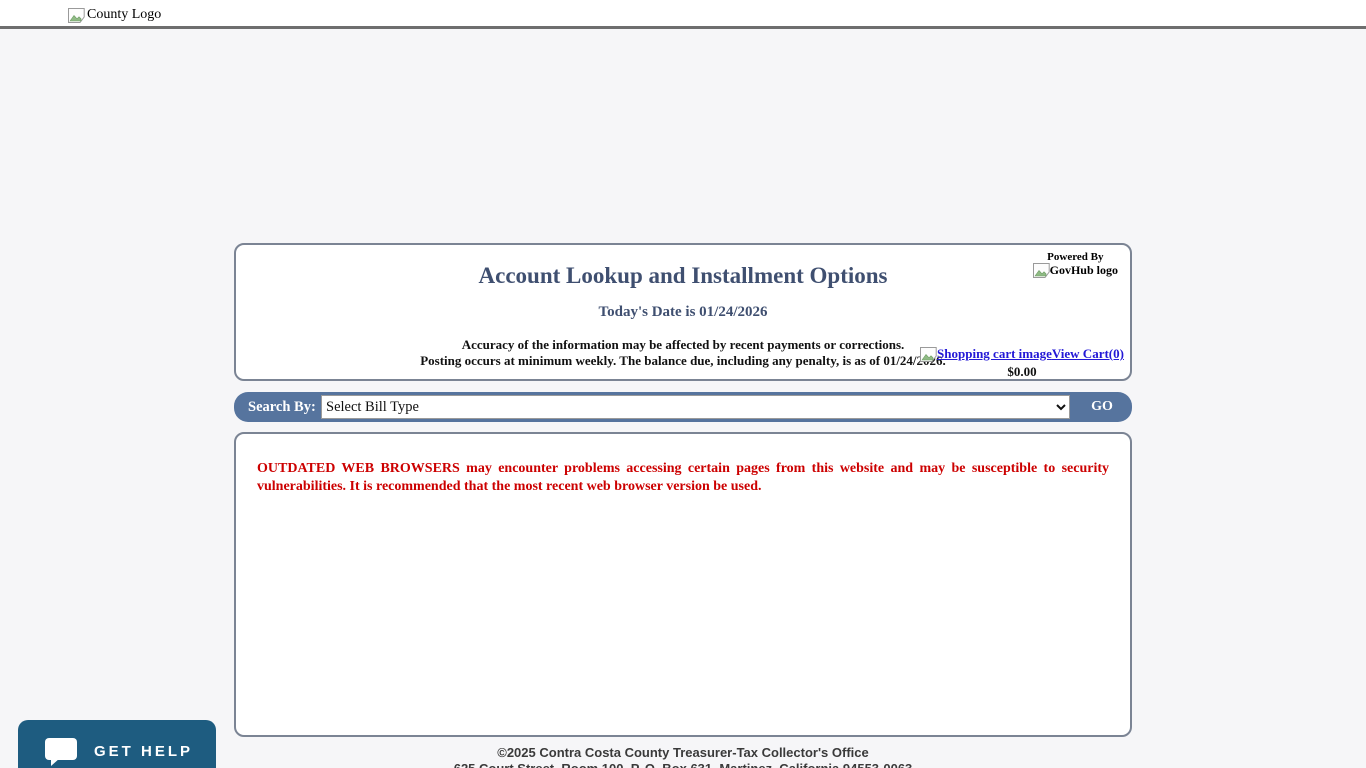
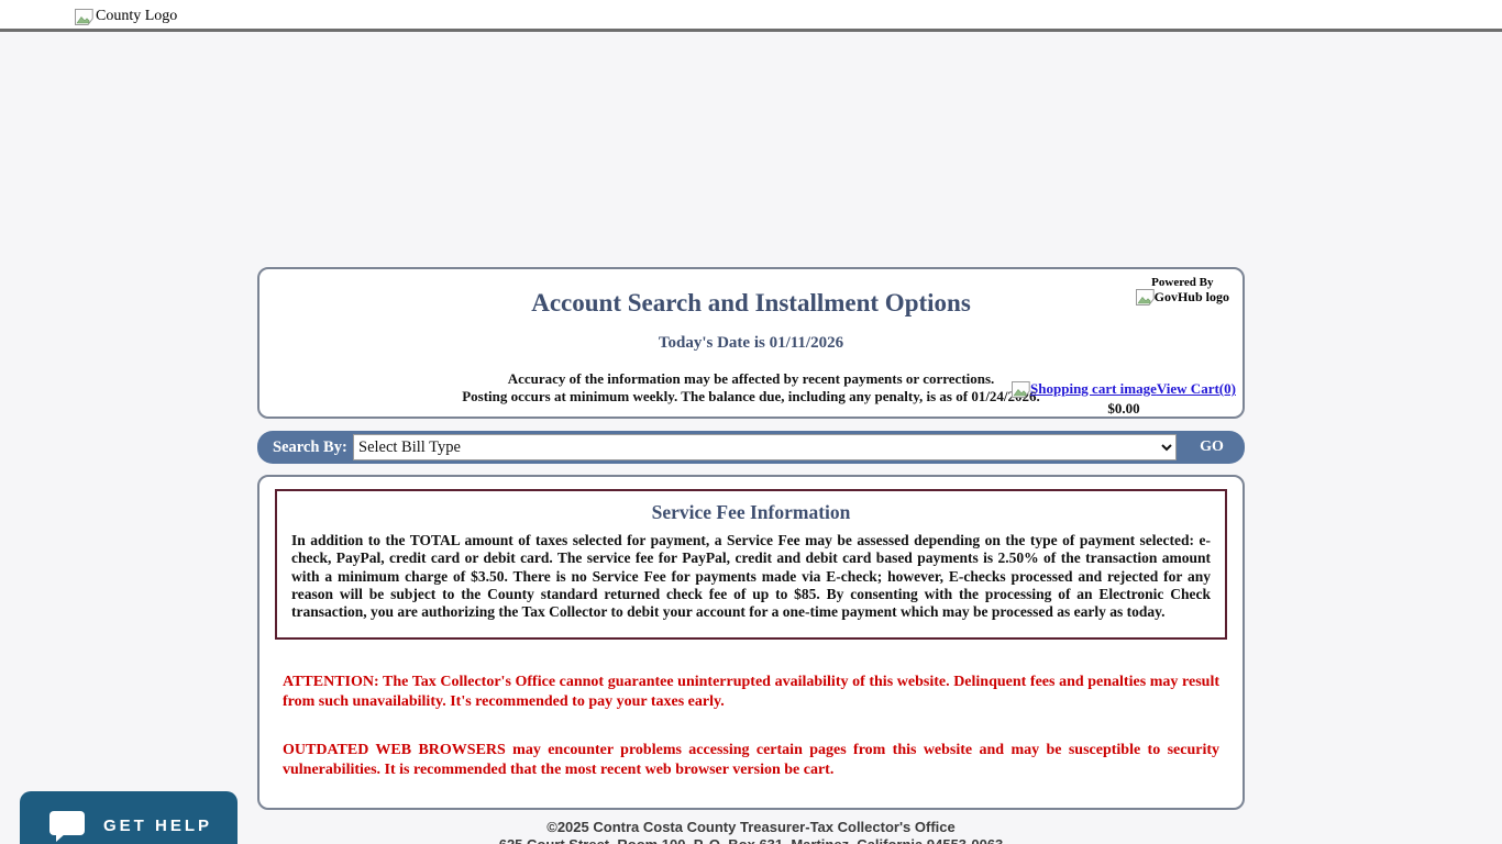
  County Logo
  Powered By
  GovHub logo
- Account Lookup and Installment Options
+ Account Search and Installment Options
- Today's Date is 01/24/2026
+ Today's Date is 01/11/2026
  Accuracy of the information may be affected by recent payments or corrections.
  Posting occurs at minimum weekly. The balance due, including any penalty, is as of 01/24/26.
  Shopping cart image
  View Cart(0)
  $0.00
  Search By:
  Select Bill Type
  GO
+ Service Fee Information
+ In addition to the TOTAL amount of taxes selected for payment, a Service Fee may be assessed depending on the type of payment selected: e-check, PayPal, credit card or debit card. The service fee for PayPal, credit and debit card based payments is 2.50% of the transaction amount with a minimum charge of $3.50. There is no Service Fee for payments made via E-check; however, E-checks processed and rejected for any reason will be subject to the County standard returned check fee of up to $85. By consenting with the processing of an Electronic Check transaction, you are authorizing the Tax Collector to debit your account for a one-time payment which may be processed as early as today.
+ ATTENTION: The Tax Collector's Office cannot guarantee uninterrupted availability of this website. Delinquent fees and penalties may result from such unavailability. It's recommended to pay your taxes early.
- OUTDATED WEB BROWSERS may encounter problems accessing certain pages from this website and may be susceptible to security vulnerabilities. It is recommended that the most recent web browser version be used.
+ OUTDATED WEB BROWSERS may encounter problems accessing certain pages from this website and may be susceptible to security vulnerabilities. It is recommended that the most recent web browser version be cart.
  ©2025 Contra Costa County Treasurer-Tax Collector's Office
  GET HELP
